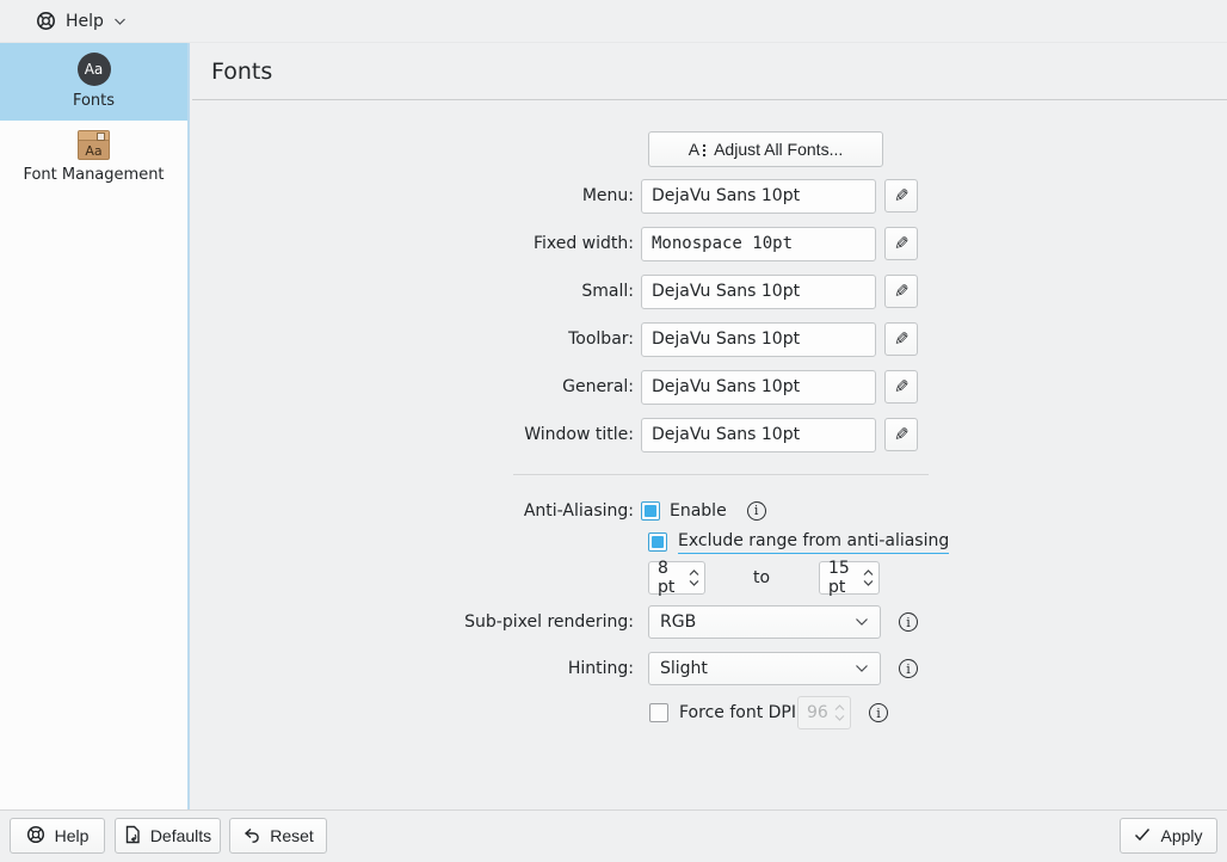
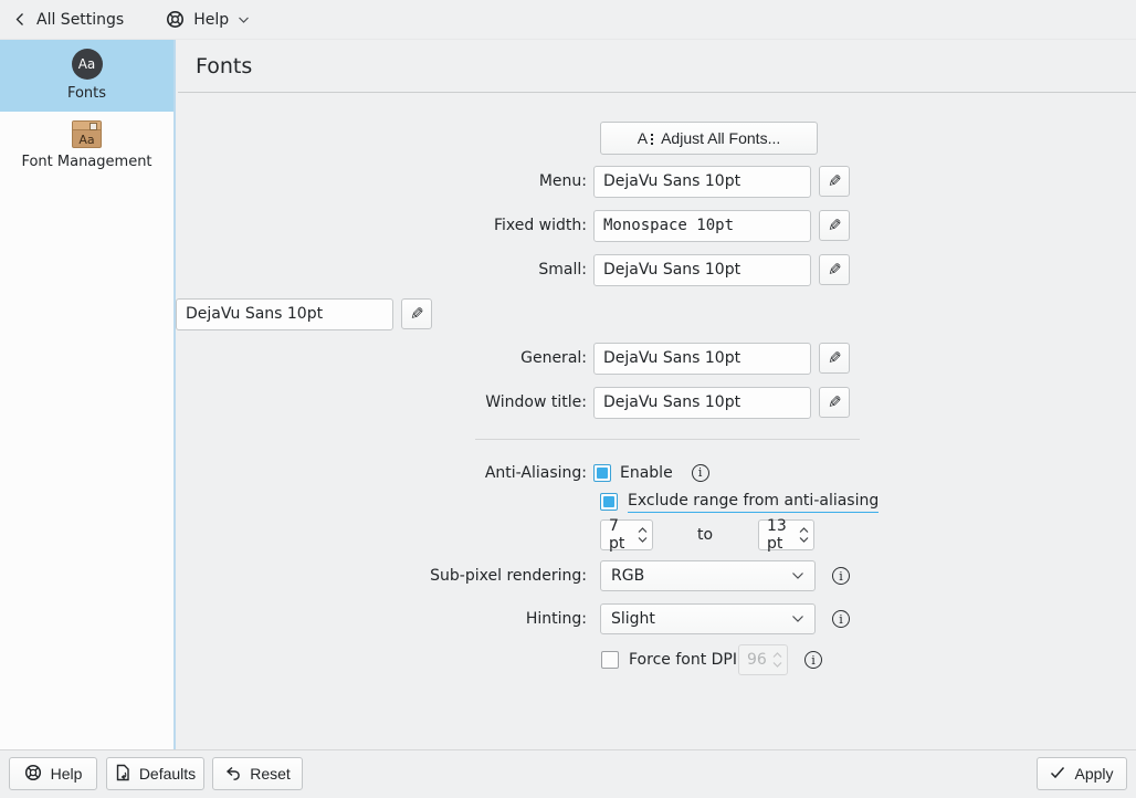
+ All Settings
  Help
  Aa
  Fonts
  Aa
  Font Management
  Fonts
  A
  Adjust All Fonts...
  Menu:
  DejaVu Sans 10pt
  Fixed width:
  Monospace 10pt
  Small:
  DejaVu Sans 10pt
- Toolbar:
  DejaVu Sans 10pt
  General:
  DejaVu Sans 10pt
  Window title:
  DejaVu Sans 10pt
  Anti-Aliasing:
  Enable
  i
  Exclude range from anti-aliasing
- 8 pt
+ 7 pt
  to
- 15 pt
+ 13 pt
  Sub-pixel rendering:
  RGB
  i
  Hinting:
  Slight
  i
  Force font DPI
  96
  i
  Help
  Defaults
  Reset
  Apply
